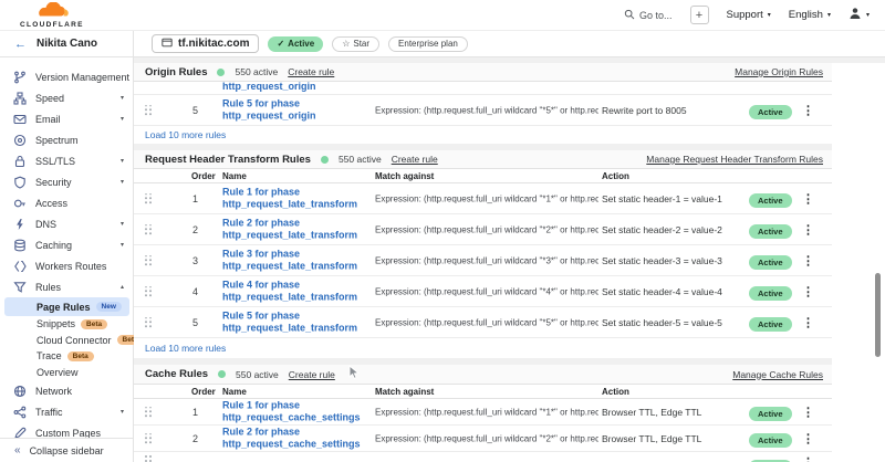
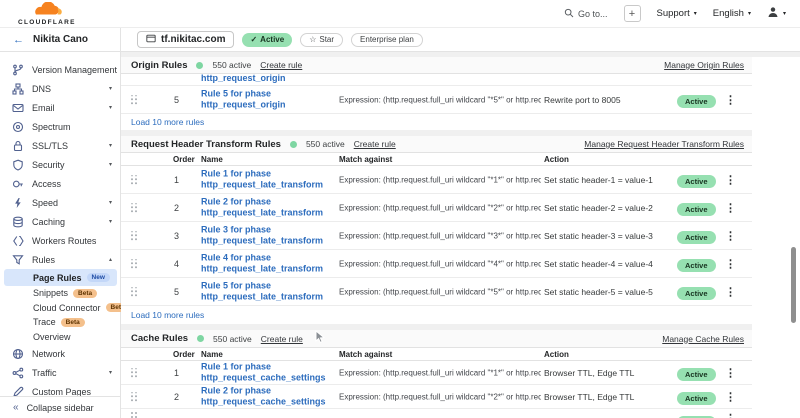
  Go to...
  +
  Support
  English
  ←
  Nikita Cano
  tf.nikitac.com
  ✓
  Active
  ☆
  Star
  Enterprise plan
  Version Management
- Speed
+ DNS
  Email
  Spectrum
  SSL/TLS
  Security
  Access
- DNS
+ Speed
  Caching
  Workers Routes
  Rules
  Page Rules
  Snippets
  Cloud Connector
  Trace
  Overview
  Network
  Traffic
  Custom Pages
  «
  Collapse sidebar
  Origin Rules
  550 active
  Create rule
  Manage Origin Rules
  http_request_origin
  5
  Rule 5 for phase
  http_request_origin
  Expression: (http.request.full_uri wildcard "*5*" or http.req
  Rewrite port to 8005
  Active
  ⋮
  Load 10 more rules
  Request Header Transform Rules
  550 active
  Create rule
  Manage Request Header Transform Rules
  Order
  Name
  Match against
  Action
  1
  Rule 1 for phase
  http_request_late_transform
  Expression: (http.request.full_uri wildcard "*1*" or http.req
  Set static header-1 = value-1
  Active
  ⋮
  2
  Rule 2 for phase
  http_request_late_transform
  Expression: (http.request.full_uri wildcard "*2*" or http.req
  Set static header-2 = value-2
  Active
  ⋮
  3
  Rule 3 for phase
  http_request_late_transform
  Expression: (http.request.full_uri wildcard "*3*" or http.req
  Set static header-3 = value-3
  Active
  ⋮
  4
  Rule 4 for phase
  http_request_late_transform
  Expression: (http.request.full_uri wildcard "*4*" or http.req
  Set static header-4 = value-4
  Active
  ⋮
  5
  Rule 5 for phase
  http_request_late_transform
  Expression: (http.request.full_uri wildcard "*5*" or http.req
  Set static header-5 = value-5
  Active
  ⋮
  Load 10 more rules
  Cache Rules
  550 active
  Create rule
  Manage Cache Rules
  Order
  Name
  Match against
  Action
  1
  Rule 1 for phase
  http_request_cache_settings
  Expression: (http.request.full_uri wildcard "*1*" or http.req
  Browser TTL, Edge TTL
  Active
  ⋮
  2
  Rule 2 for phase
  http_request_cache_settings
  Expression: (http.request.full_uri wildcard "*2*" or http.req
  Browser TTL, Edge TTL
  Active
  ⋮
